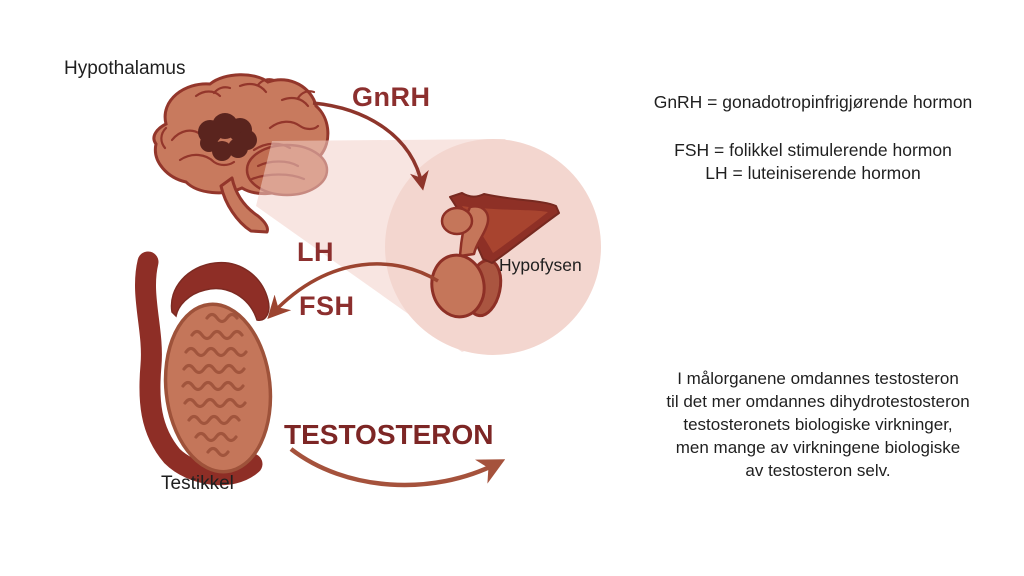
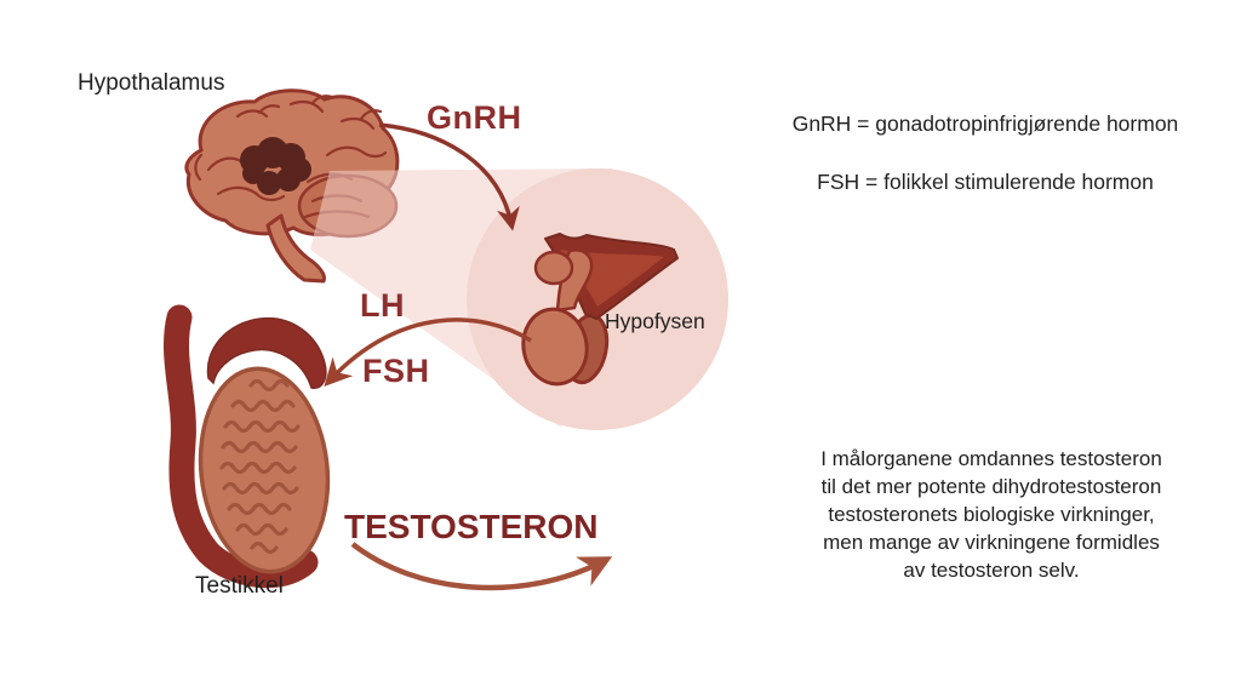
  Hypothalamus
  GnRH
  LH
  FSH
  Hypofysen
  TESTOSTERON
  Testikkel
  GnRH = gonadotropinfrigjørende hormon
  FSH = folikkel stimulerende hormon
- LH = luteiniserende hormon
  I målorganene omdannes testosteron
- til det mer omdannes dihydrotestosteron
+ til det mer potente dihydrotestosteron
  testosteronets biologiske virkninger,
- men mange av virkningene biologiske
+ men mange av virkningene formidles
  av testosteron selv.
